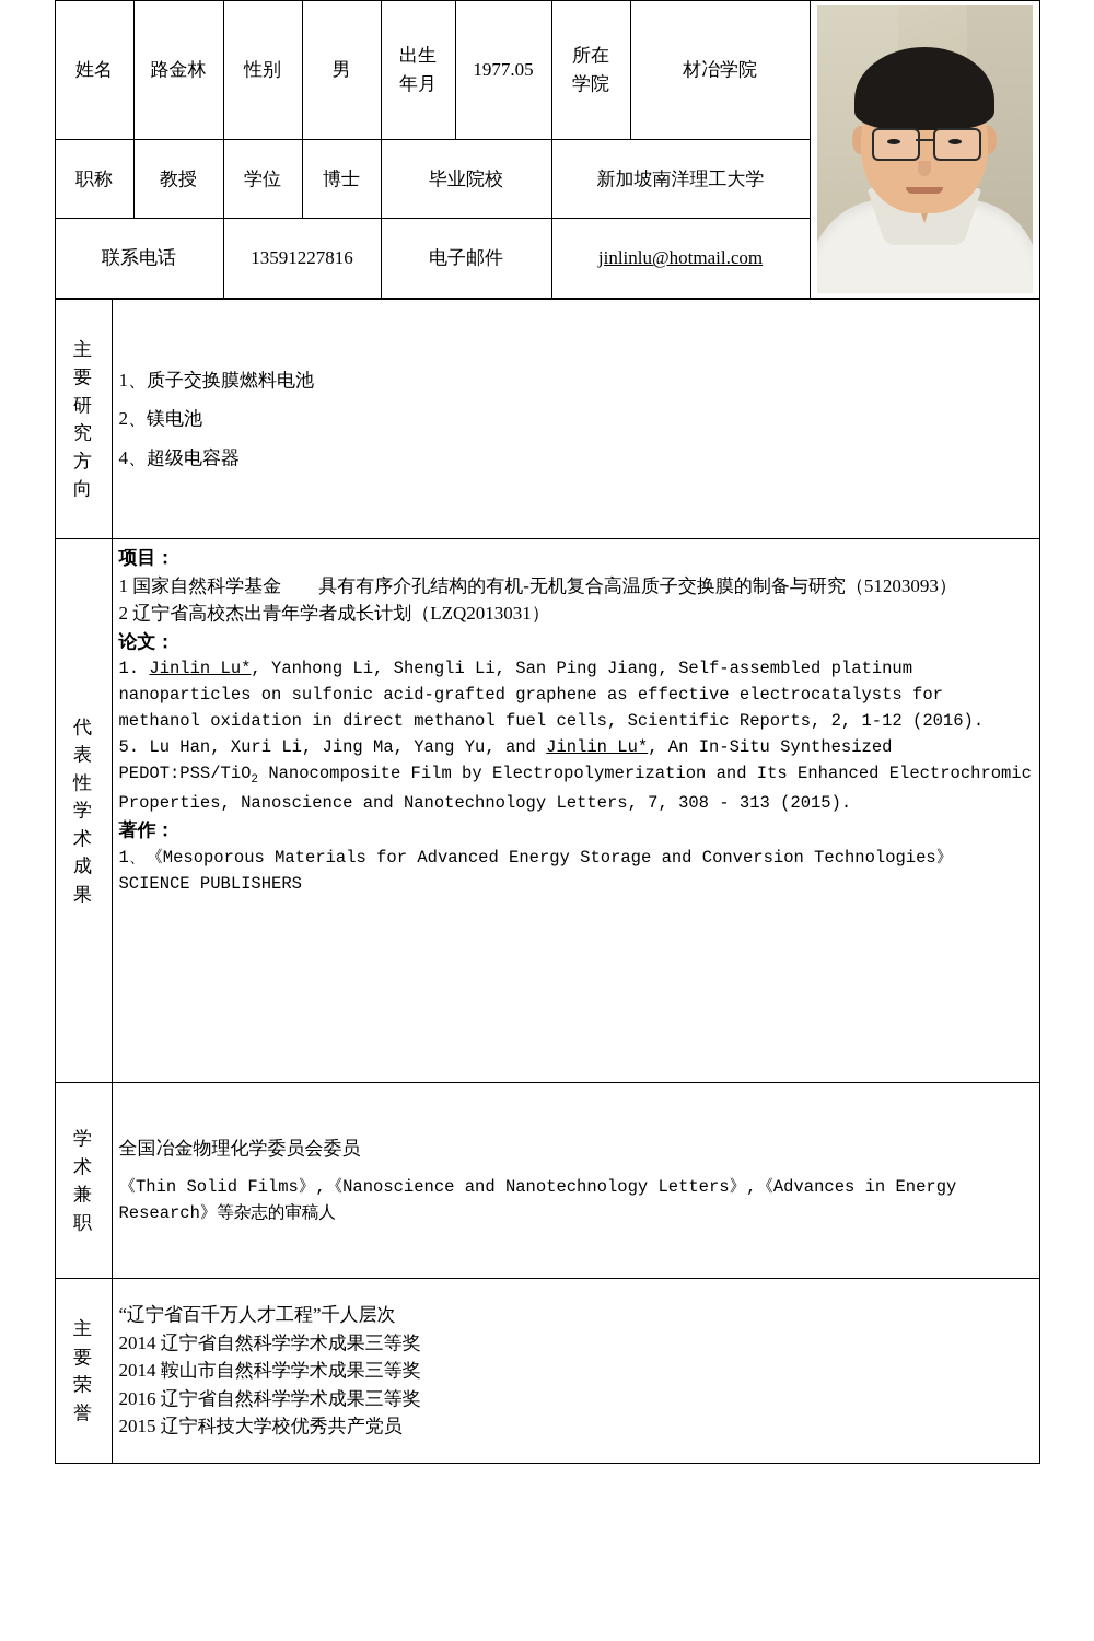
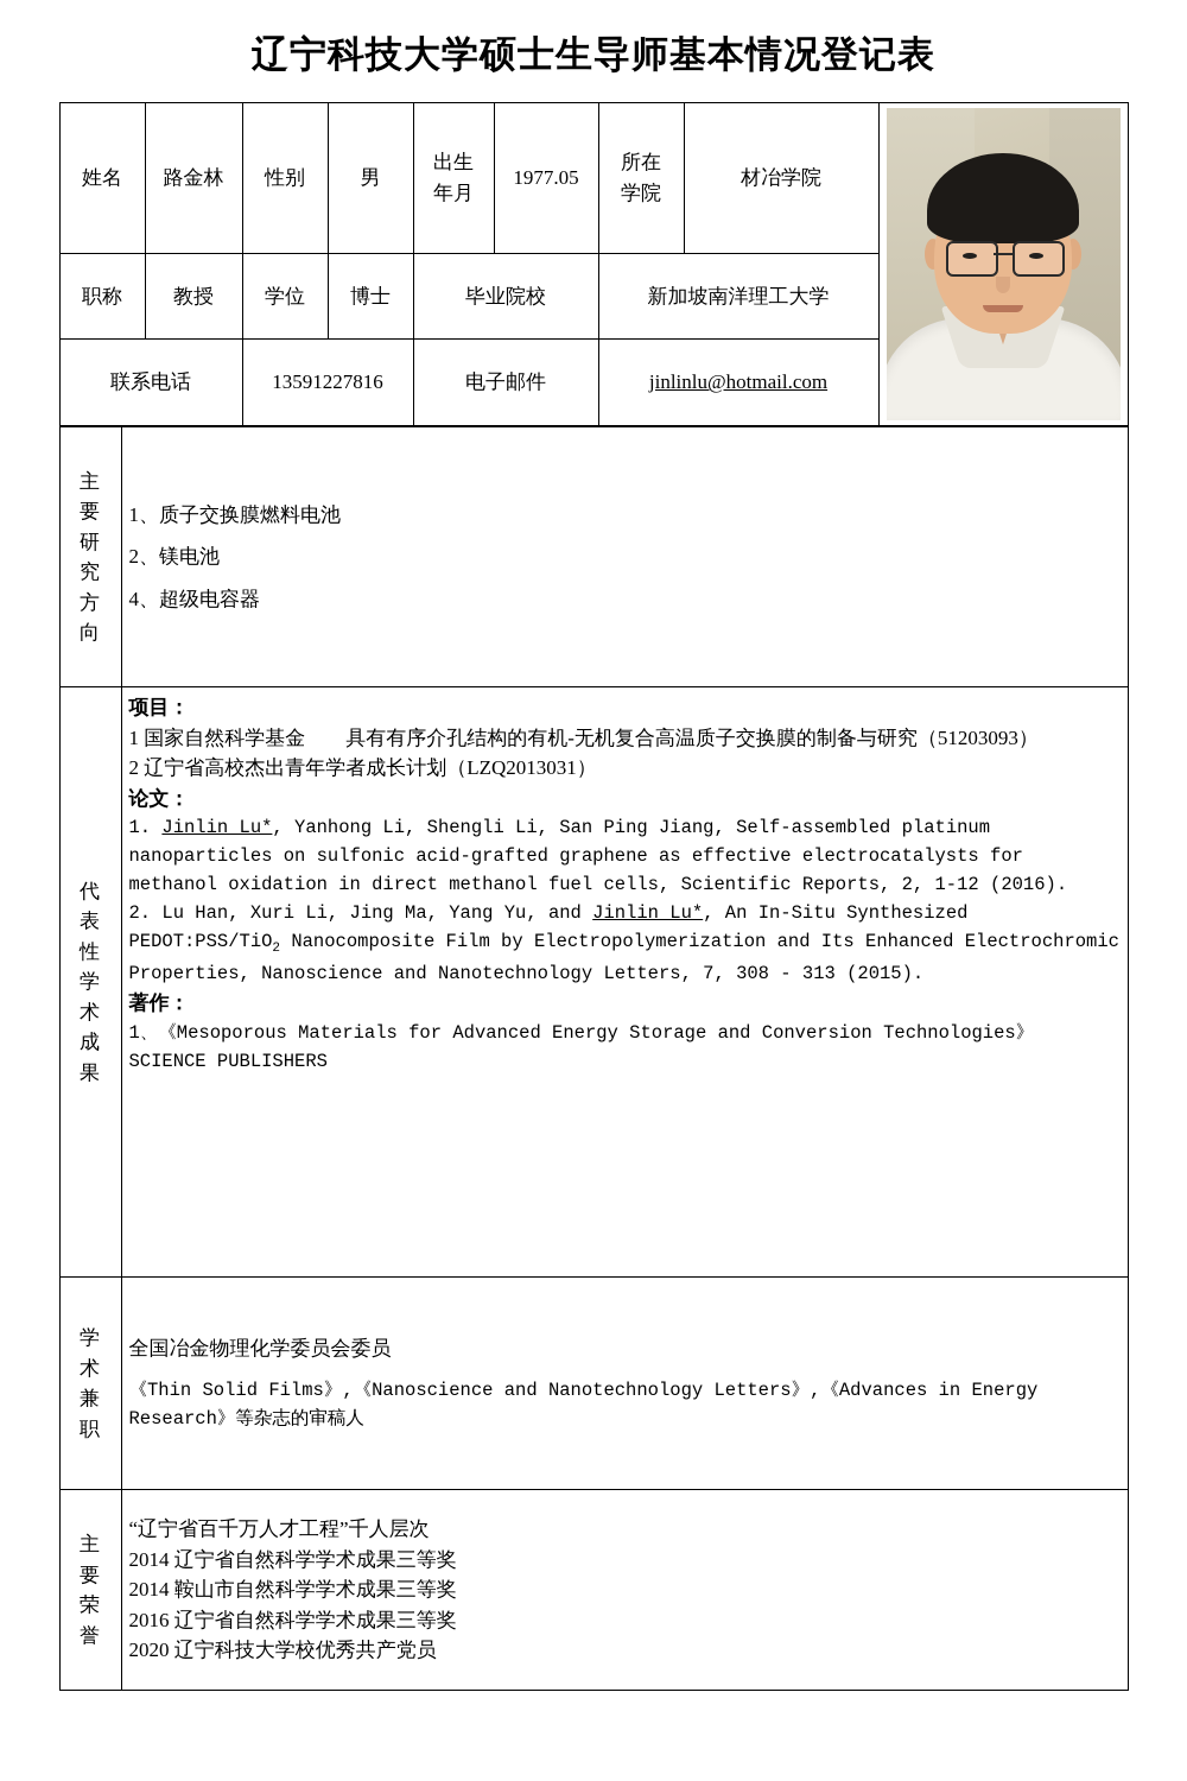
+ 辽宁科技大学硕士生导师基本情况登记表
  姓名	路金林	性别	男	出生 年月	1977.05	所在 学院	材冶学院
  职称	教授	学位	博士	毕业院校	新加坡南洋理工大学
  联系电话	13591227816	电子邮件	jinlinlu@hotmail.com
  主 要 研 究 方 向	1、质子交换膜燃料电池 2、镁电池 4、超级电容器
- 代 表 性 学 术 成 果	项目： 1 国家自然科学基金 具有有序介孔结构的有机-无机复合高温质子交换膜的制备与研究（51203093） 2 辽宁省高校杰出青年学者成长计划（LZQ2013031） 论文： 1. Jinlin Lu*, Yanhong Li, Shengli Li, San Ping Jiang, Self-assembled platinum nanoparticles on sulfonic acid-grafted graphene as effective electrocatalysts for methanol oxidation in direct methanol fuel cells, Scientific Reports, 2, 1-12 (2016). 5. Lu Han, Xuri Li, Jing Ma, Yang Yu, and Jinlin Lu*, An In-Situ Synthesized PEDOT:PSS/TiO2 Nanocomposite Film by Electropolymerization and Its Enhanced Electrochromic Properties, Nanoscience and Nanotechnology Letters, 7, 308 - 313 (2015). 著作： 1、《Mesoporous Materials for Advanced Energy Storage and Conversion Technologies》 SCIENCE PUBLISHERS
+ 代 表 性 学 术 成 果	项目： 1 国家自然科学基金 具有有序介孔结构的有机-无机复合高温质子交换膜的制备与研究（51203093） 2 辽宁省高校杰出青年学者成长计划（LZQ2013031） 论文： 1. Jinlin Lu*, Yanhong Li, Shengli Li, San Ping Jiang, Self-assembled platinum nanoparticles on sulfonic acid-grafted graphene as effective electrocatalysts for methanol oxidation in direct methanol fuel cells, Scientific Reports, 2, 1-12 (2016). 2. Lu Han, Xuri Li, Jing Ma, Yang Yu, and Jinlin Lu*, An In-Situ Synthesized PEDOT:PSS/TiO2 Nanocomposite Film by Electropolymerization and Its Enhanced Electrochromic Properties, Nanoscience and Nanotechnology Letters, 7, 308 - 313 (2015). 著作： 1、《Mesoporous Materials for Advanced Energy Storage and Conversion Technologies》 SCIENCE PUBLISHERS
  学 术 兼 职	全国冶金物理化学委员会委员 《Thin Solid Films》,《Nanoscience and Nanotechnology Letters》,《Advances in Energy Research》等杂志的审稿人
- 主 要 荣 誉	“辽宁省百千万人才工程”千人层次 2014 辽宁省自然科学学术成果三等奖 2014 鞍山市自然科学学术成果三等奖 2016 辽宁省自然科学学术成果三等奖 2015 辽宁科技大学校优秀共产党员
+ 主 要 荣 誉	“辽宁省百千万人才工程”千人层次 2014 辽宁省自然科学学术成果三等奖 2014 鞍山市自然科学学术成果三等奖 2016 辽宁省自然科学学术成果三等奖 2020 辽宁科技大学校优秀共产党员
